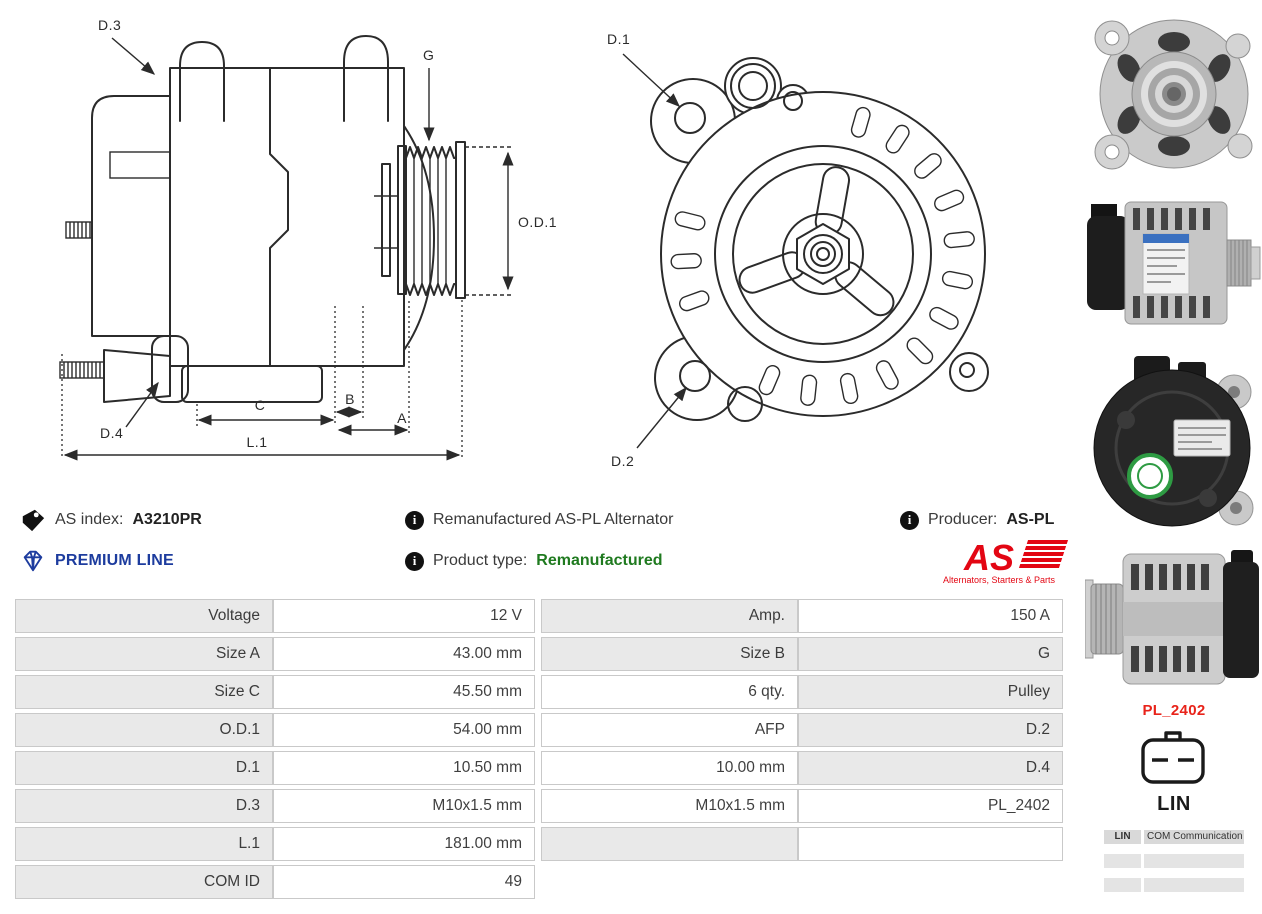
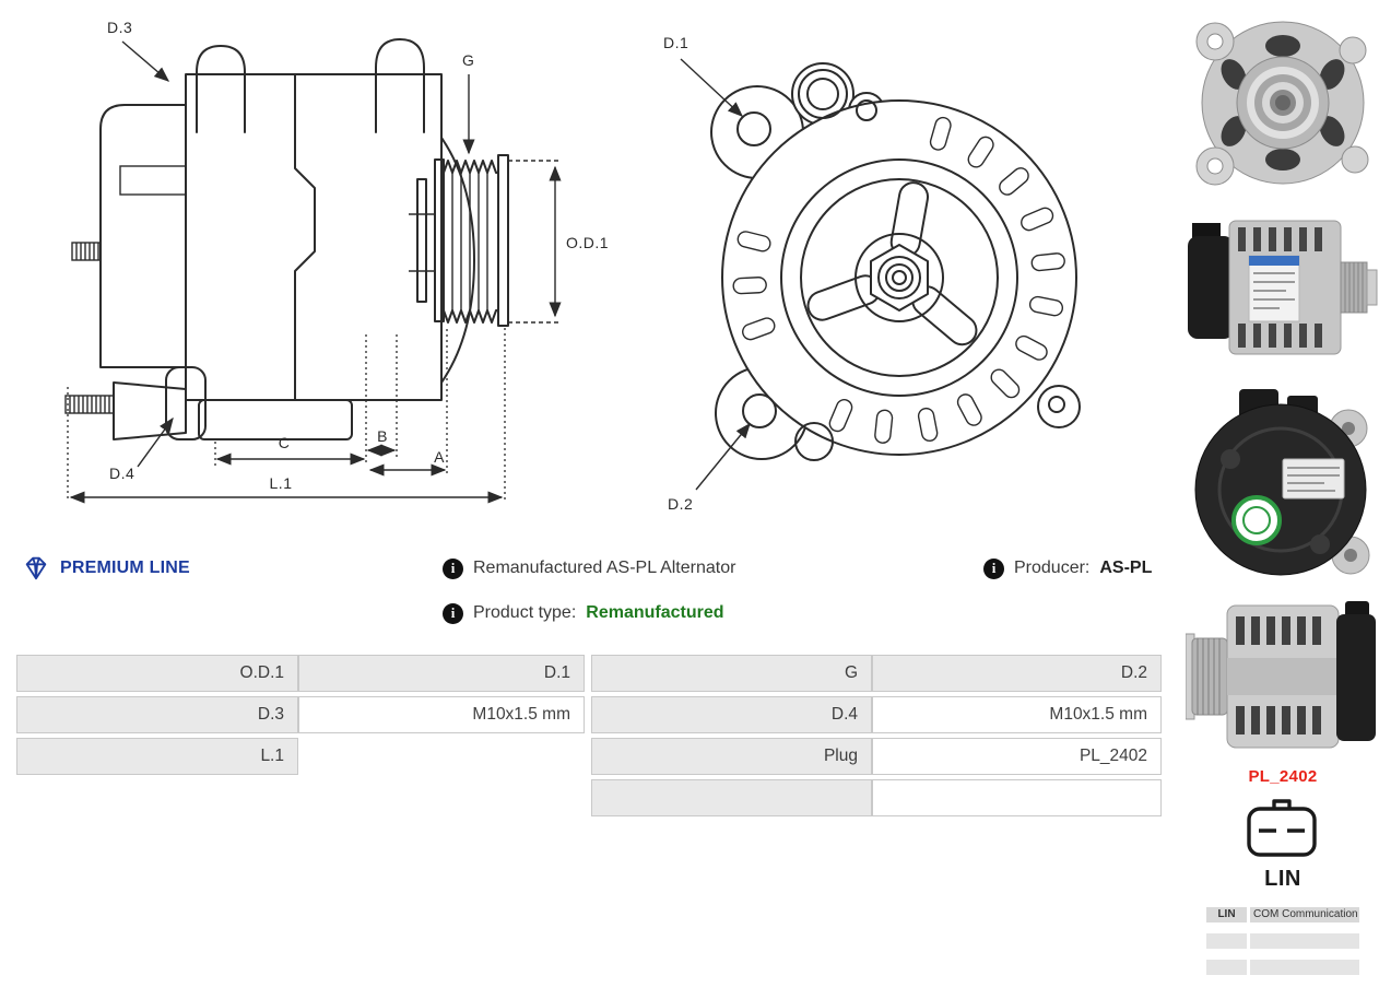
  D.3
  G
  O.D.1
  D.4
  C
  B
  A
  L.1
  D.1
  D.2
- AS index:
- A3210PR
  PREMIUM LINE
  i
  Remanufactured AS-PL Alternator
  i
  Product type:
  Remanufactured
  i
  Producer:
  AS-PL
- AS
- Alternators, Starters & Parts
- Voltage
- 12 V
- Size A
- 43.00 mm
- Size C
- 45.50 mm
  O.D.1
- 54.00 mm
  D.1
- 10.50 mm
  D.3
  M10x1.5 mm
  L.1
- 181.00 mm
- COM ID
- 49
- Amp.
- 150 A
- Size B
  G
- 6 qty.
- Pulley
- AFP
  D.2
- 10.00 mm
  D.4
  M10x1.5 mm
+ Plug
  PL_2402
  PL_2402
  LIN
  LIN
  COM Communication
